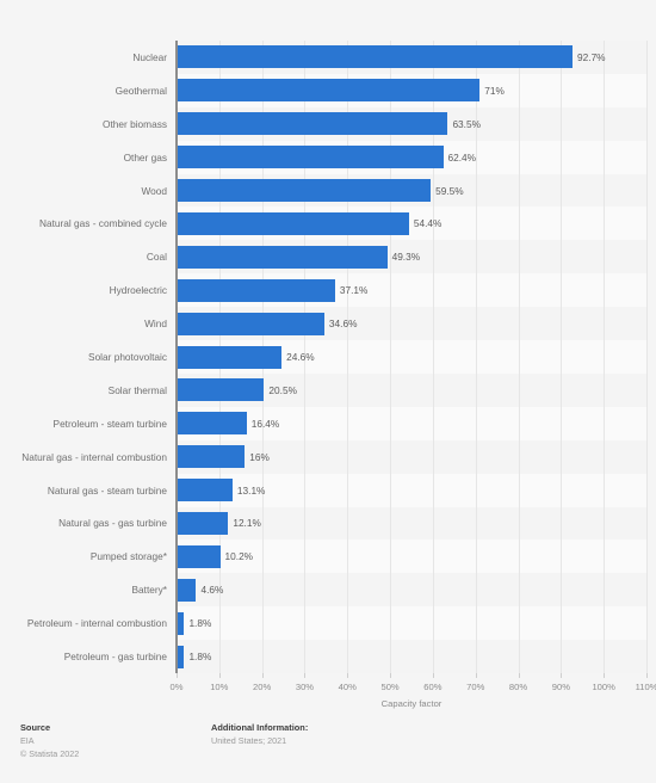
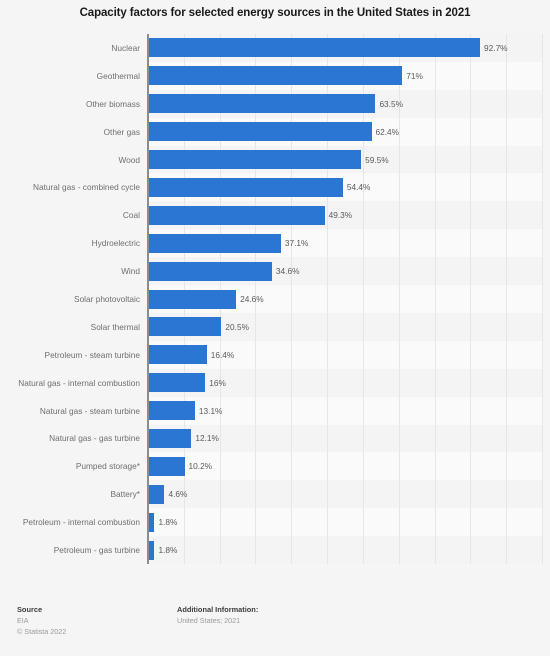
+ Capacity factors for selected energy sources in the United States in 2021
  Nuclear
  Geothermal
  Other biomass
  Other gas
  Wood
  Natural gas - combined cycle
  Coal
  Hydroelectric
  Wind
  Solar photovoltaic
  Solar thermal
  Petroleum - steam turbine
  Natural gas - internal combustion
  Natural gas - steam turbine
  Natural gas - gas turbine
  Pumped storage*
  Battery*
  Petroleum - internal combustion
  Petroleum - gas turbine
  92.7%
  71%
  63.5%
  62.4%
  59.5%
  54.4%
  49.3%
  37.1%
  34.6%
  24.6%
  20.5%
  16.4%
  16%
  13.1%
  12.1%
  10.2%
  4.6%
  1.8%
  1.8%
- Capacity factor
- 0%
- 10%
- 20%
- 30%
- 40%
- 50%
- 60%
- 70%
- 80%
- 90%
- 100%
- 110%
  Source
  EIA
  © Statista 2022
  Additional Information:
  United States; 2021
